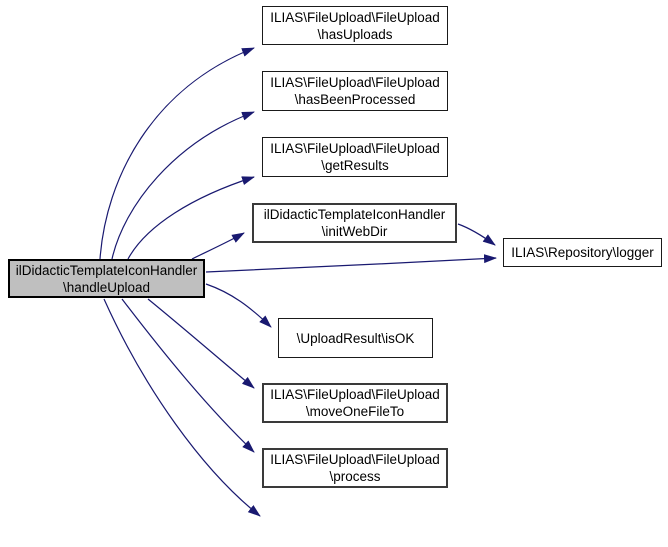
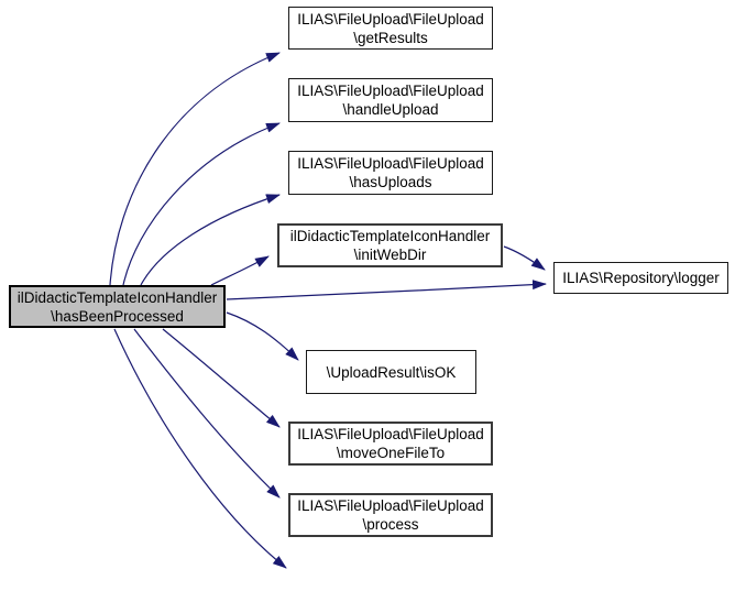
  ilDidacticTemplateIconHandler
- \handleUpload
+ \hasBeenProcessed
  ILIAS\FileUpload\FileUpload
- \hasUploads
+ \getResults
  ILIAS\FileUpload\FileUpload
- \hasBeenProcessed
+ \handleUpload
  ILIAS\FileUpload\FileUpload
- \getResults
+ \hasUploads
  ilDidacticTemplateIconHandler
  \initWebDir
  ILIAS\Repository\logger
  \UploadResult\isOK
  ILIAS\FileUpload\FileUpload
  \moveOneFileTo
  ILIAS\FileUpload\FileUpload
  \process
